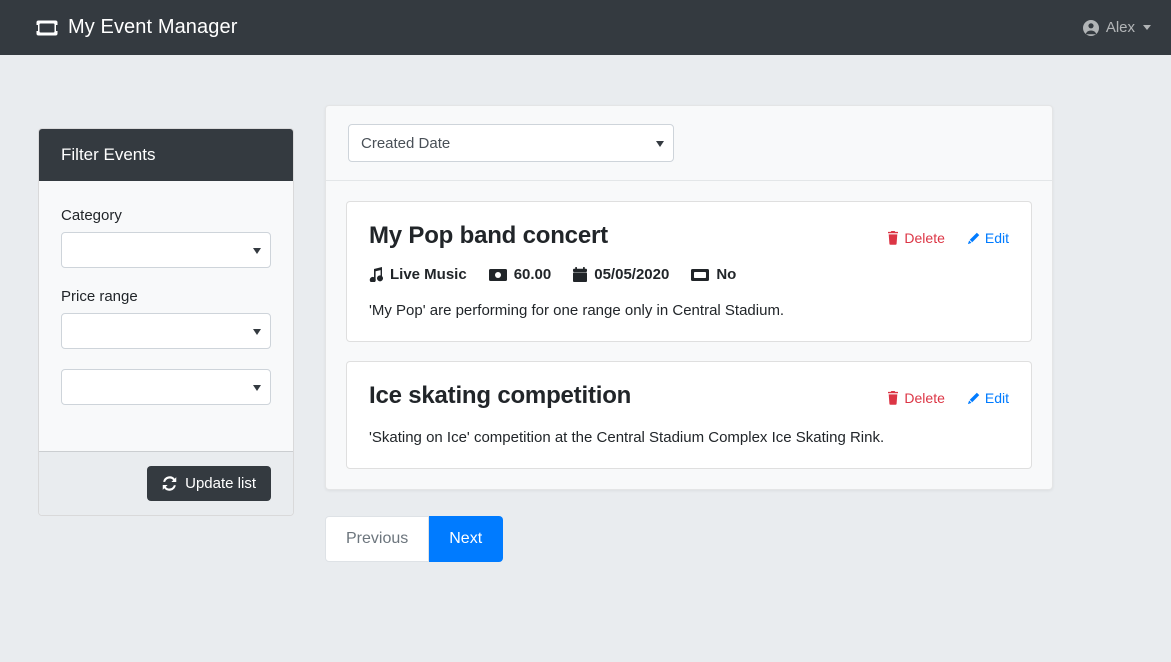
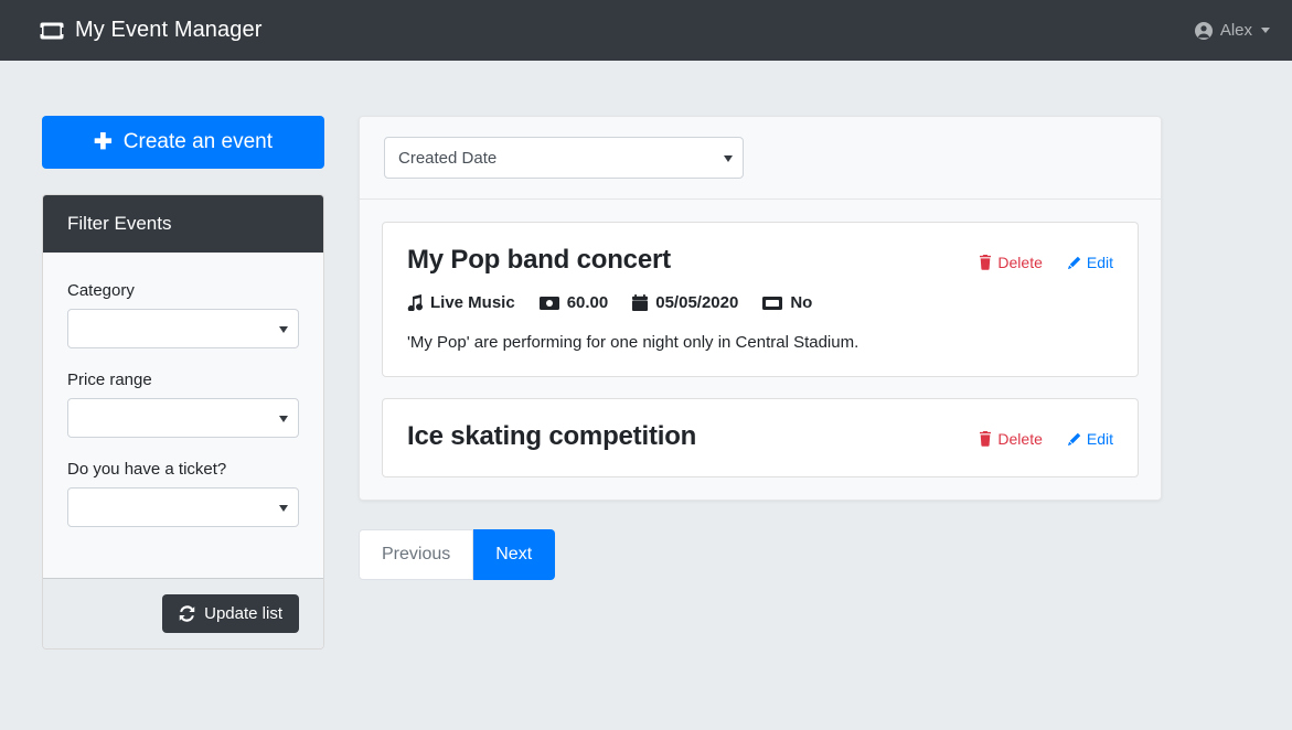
  My Event Manager
  Alex
+ ✚
+ Create an event
  Filter Events
  Category
  Price range
+ Do you have a ticket?
  Update list
  Created Date
  My Pop band concert
  Delete
  Edit
  Live Music
  60.00
  05/05/2020
  No
- 'My Pop' are performing for one range only in Central Stadium.
+ 'My Pop' are performing for one night only in Central Stadium.
  Ice skating competition
  Delete
  Edit
- 'Skating on Ice' competition at the Central Stadium Complex Ice Skating Rink.
  Previous
  Next
